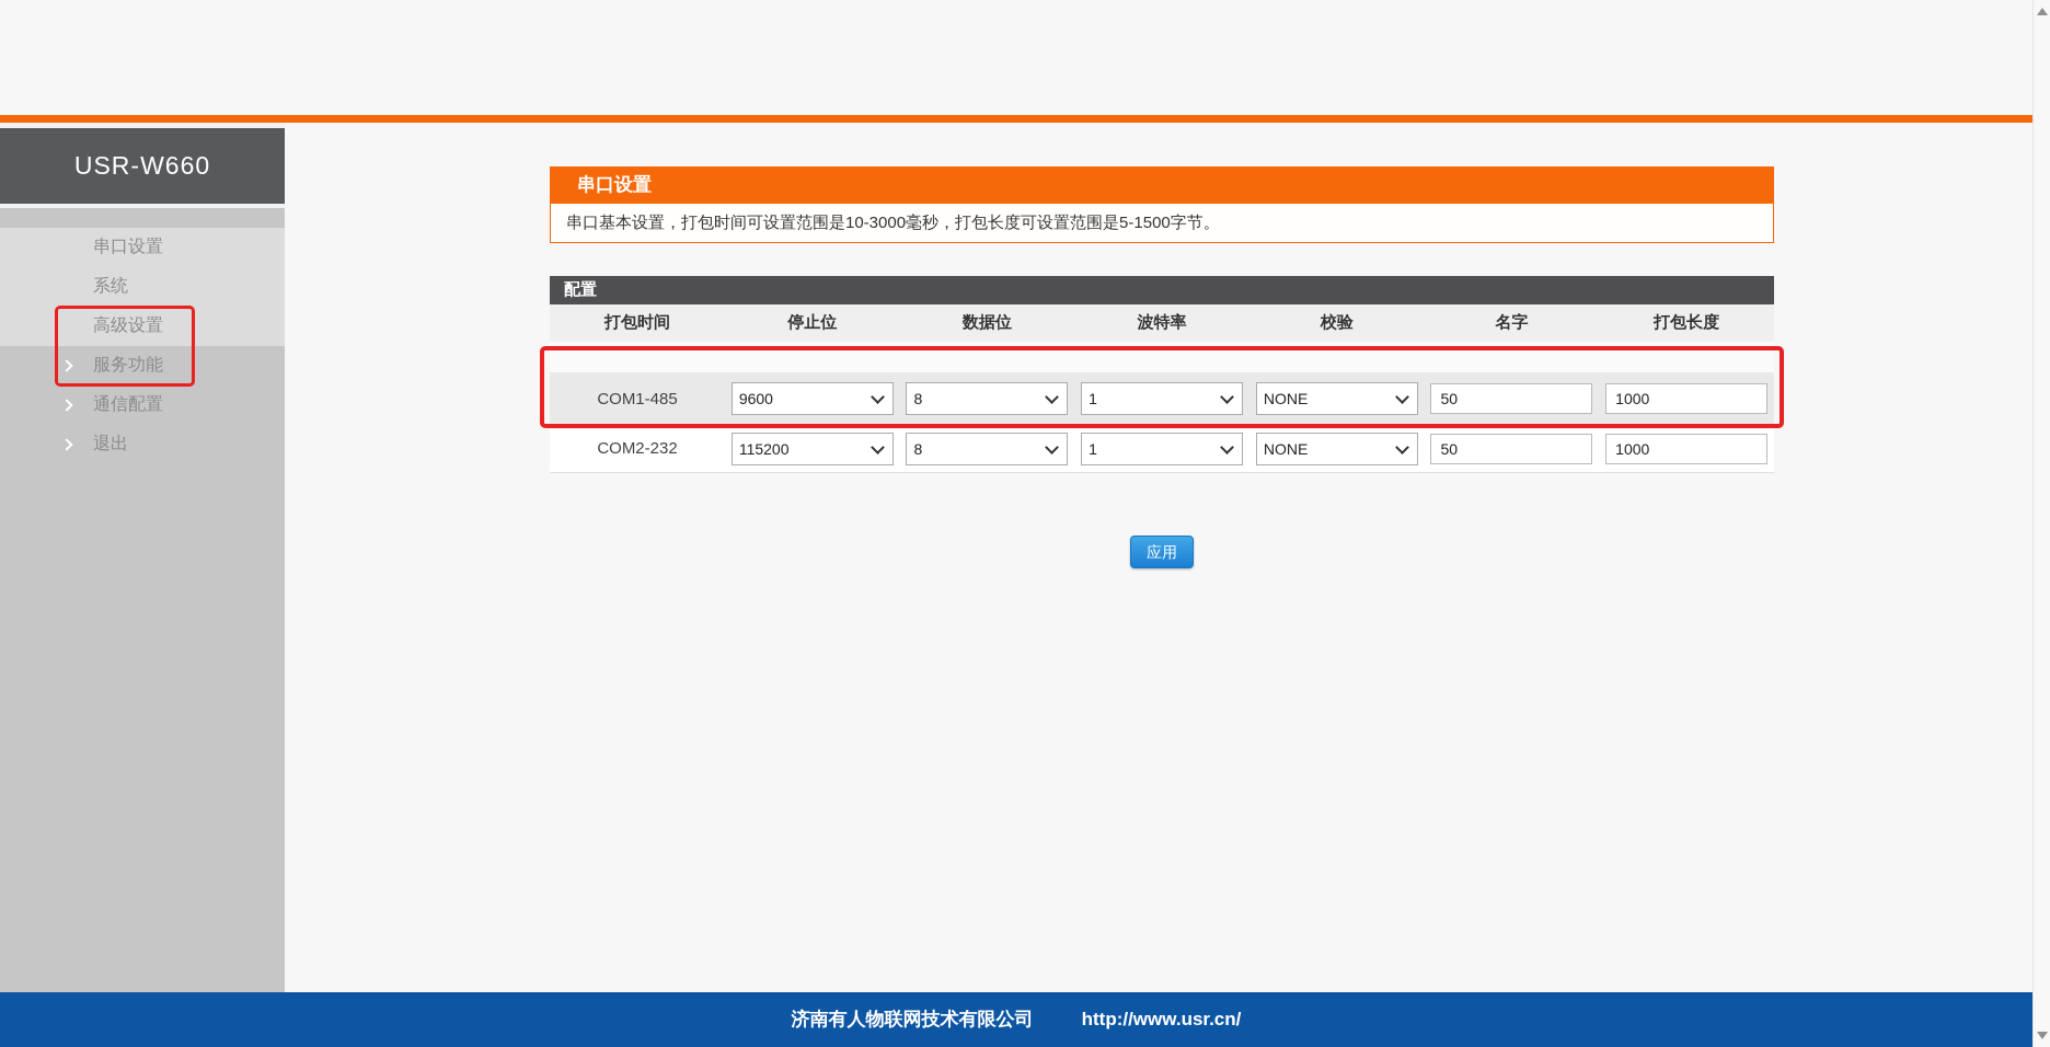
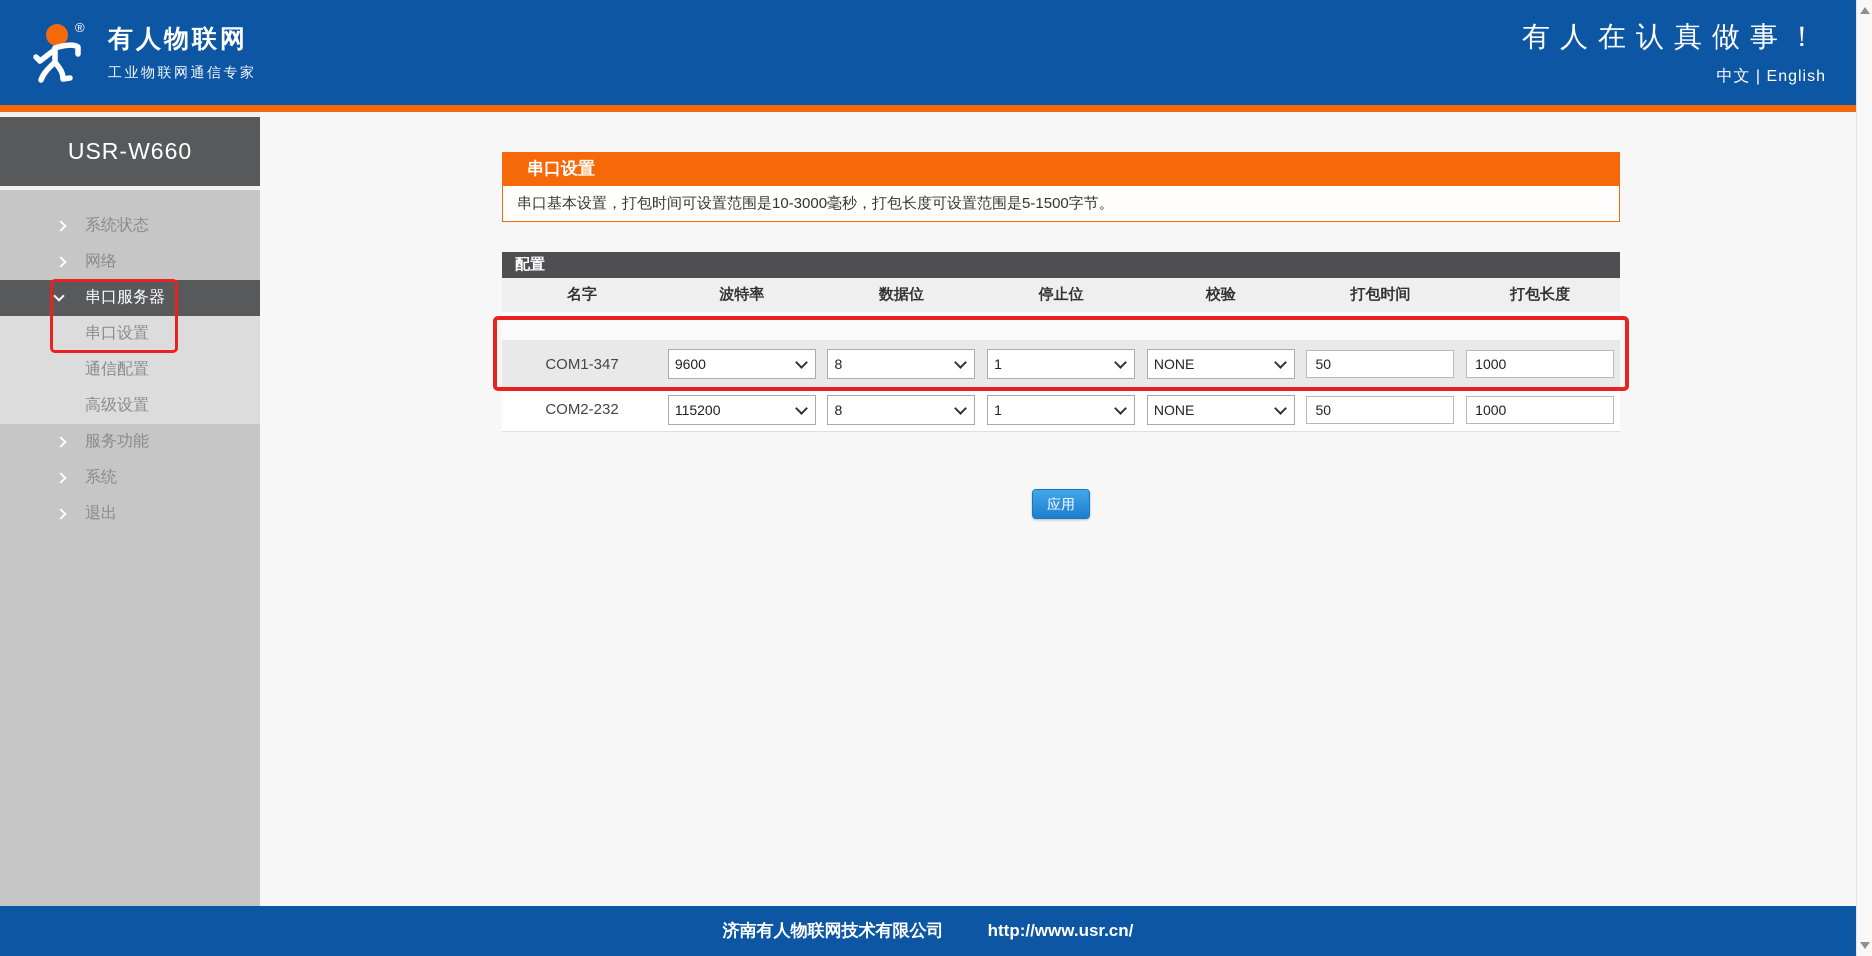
+ ®
+ 有人物联网
+ 工业物联网通信专家
+ 有人在认真做事！
+ 中文 | English
  USR-W660
+ 系统状态
+ 网络
+ 串口服务器
  串口设置
- 系统
+ 通信配置
  高级设置
  服务功能
- 通信配置
+ 系统
  退出
  串口设置
  串口基本设置，打包时间可设置范围是10-3000毫秒，打包长度可设置范围是5-1500字节。
  配置
- 打包时间
+ 名字
- 停止位
+ 波特率
  数据位
- 波特率
+ 停止位
  校验
- 名字
+ 打包时间
  打包长度
- COM1-485
+ COM1-347
  9600
  8
  1
  NONE
  50
  1000
  COM2-232
  115200
  8
  1
  NONE
  50
  1000
  应用
  济南有人物联网技术有限公司
  http://www.usr.cn/
